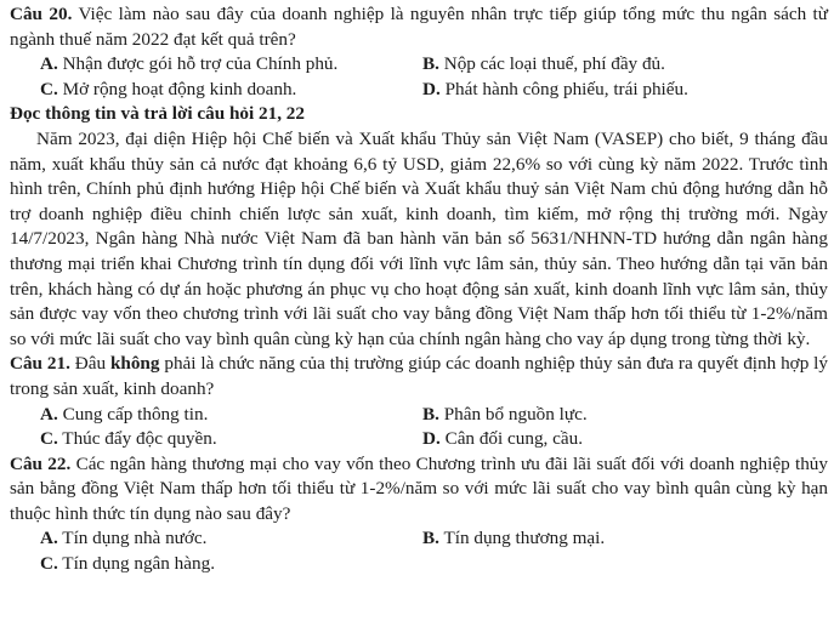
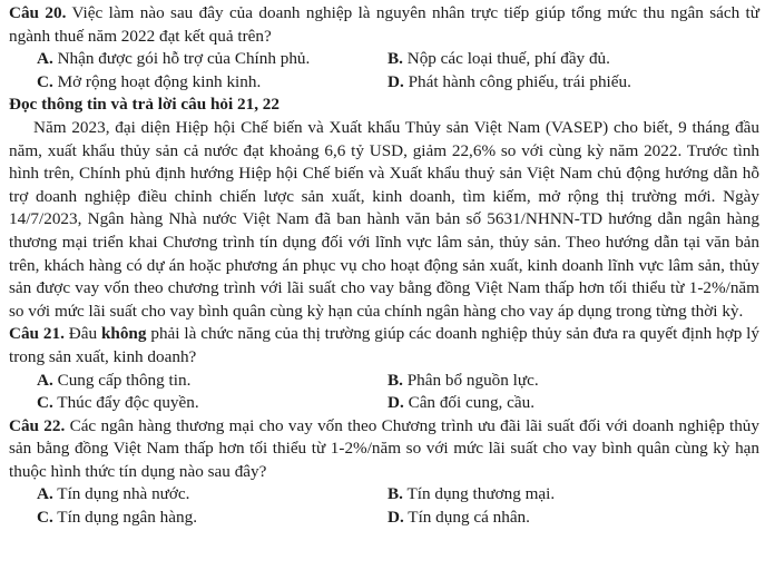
  Câu 20. Việc làm nào sau đây của doanh nghiệp là nguyên nhân trực tiếp giúp tổng mức thu ngân sách từ ngành thuế năm 2022 đạt kết quả trên?
  A. Nhận được gói hỗ trợ của Chính phủ.
  B. Nộp các loại thuế, phí đầy đủ.
- C. Mở rộng hoạt động kinh doanh.
+ C. Mở rộng hoạt động kinh kinh.
  D. Phát hành công phiếu, trái phiếu.
  Đọc thông tin và trả lời câu hỏi 21, 22
  Năm 2023, đại diện Hiệp hội Chế biến và Xuất khẩu Thủy sản Việt Nam (VASEP) cho biết, 9 tháng đầu năm, xuất khẩu thủy sản cả nước đạt khoảng 6,6 tỷ USD, giảm 22,6% so với cùng kỳ năm 2022. Trước tình hình trên, Chính phủ định hướng Hiệp hội Chế biến và Xuất khẩu thuỷ sản Việt Nam chủ động hướng dẫn hỗ trợ doanh nghiệp điều chỉnh chiến lược sản xuất, kinh doanh, tìm kiếm, mở rộng thị trường mới. Ngày 14/7/2023, Ngân hàng Nhà nước Việt Nam đã ban hành văn bản số 5631/NHNN-TD hướng dẫn ngân hàng thương mại triển khai Chương trình tín dụng đối với lĩnh vực lâm sản, thủy sản. Theo hướng dẫn tại văn bản trên, khách hàng có dự án hoặc phương án phục vụ cho hoạt động sản xuất, kinh doanh lĩnh vực lâm sản, thủy sản được vay vốn theo chương trình với lãi suất cho vay bằng đồng Việt Nam thấp hơn tối thiểu từ 1-2%/năm so với mức lãi suất cho vay bình quân cùng kỳ hạn của chính ngân hàng cho vay áp dụng trong từng thời kỳ.
  Câu 21. Đâu không phải là chức năng của thị trường giúp các doanh nghiệp thủy sản đưa ra quyết định hợp lý trong sản xuất, kinh doanh?
  A. Cung cấp thông tin.
  B. Phân bổ nguồn lực.
  C. Thúc đẩy độc quyền.
  D. Cân đối cung, cầu.
  Câu 22. Các ngân hàng thương mại cho vay vốn theo Chương trình ưu đãi lãi suất đối với doanh nghiệp thủy sản bằng đồng Việt Nam thấp hơn tối thiểu từ 1-2%/năm so với mức lãi suất cho vay bình quân cùng kỳ hạn thuộc hình thức tín dụng nào sau đây?
  A. Tín dụng nhà nước.
  B. Tín dụng thương mại.
  C. Tín dụng ngân hàng.
+ D. Tín dụng cá nhân.
